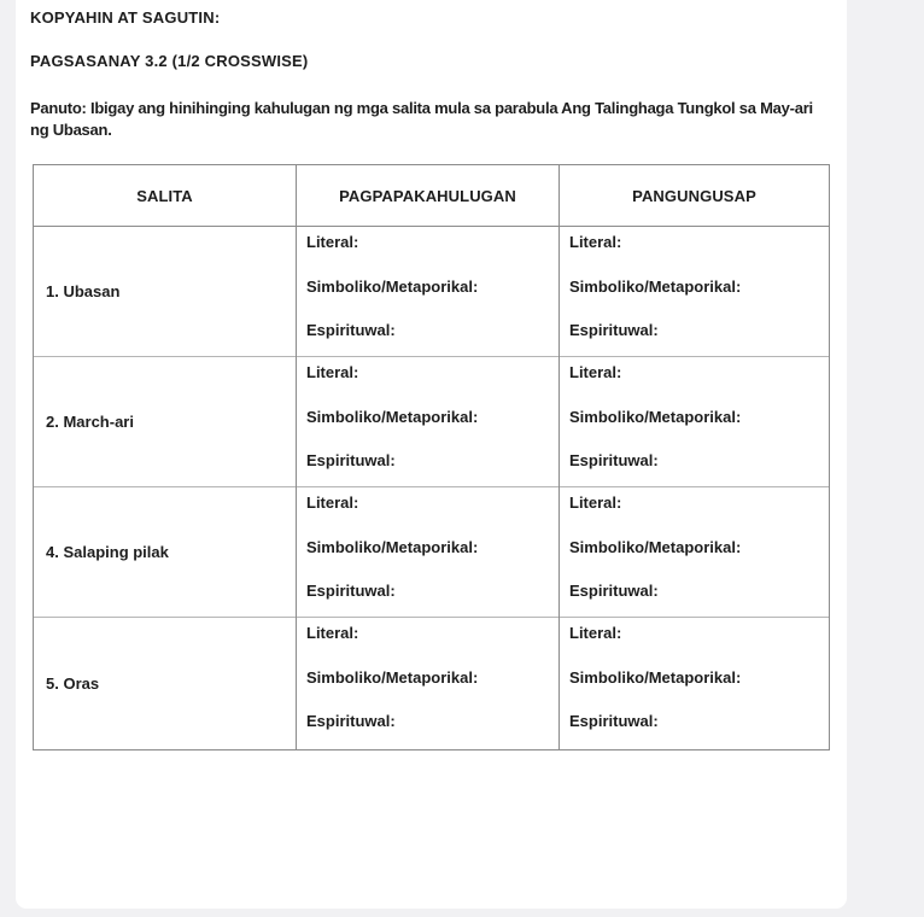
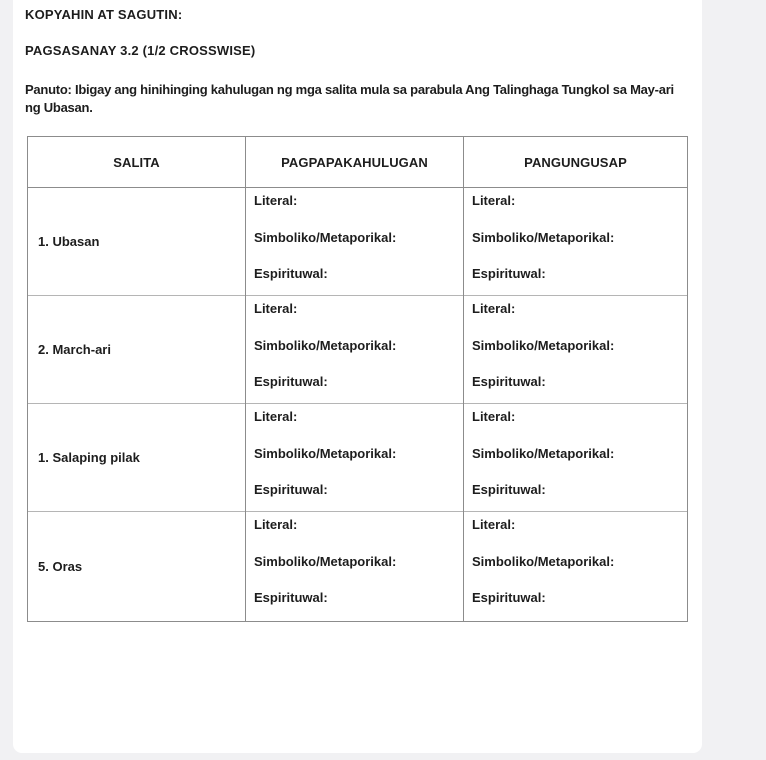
  KOPYAHIN AT SAGUTIN:
  PAGSASANAY 3.2 (1/2 CROSSWISE)
  Panuto: Ibigay ang hinihinging kahulugan ng mga salita mula sa parabula Ang Talinghaga Tungkol sa May-ari
  ng Ubasan.
  SALITA	PAGPAPAKAHULUGAN	PANGUNGUSAP
  1. Ubasan	Literal: Simboliko/Metaporikal: Espirituwal:	Literal: Simboliko/Metaporikal: Espirituwal:
  2. March-ari	Literal: Simboliko/Metaporikal: Espirituwal:	Literal: Simboliko/Metaporikal: Espirituwal:
- 4. Salaping pilak	Literal: Simboliko/Metaporikal: Espirituwal:	Literal: Simboliko/Metaporikal: Espirituwal:
+ 1. Salaping pilak	Literal: Simboliko/Metaporikal: Espirituwal:	Literal: Simboliko/Metaporikal: Espirituwal:
  5. Oras	Literal: Simboliko/Metaporikal: Espirituwal:	Literal: Simboliko/Metaporikal: Espirituwal:
